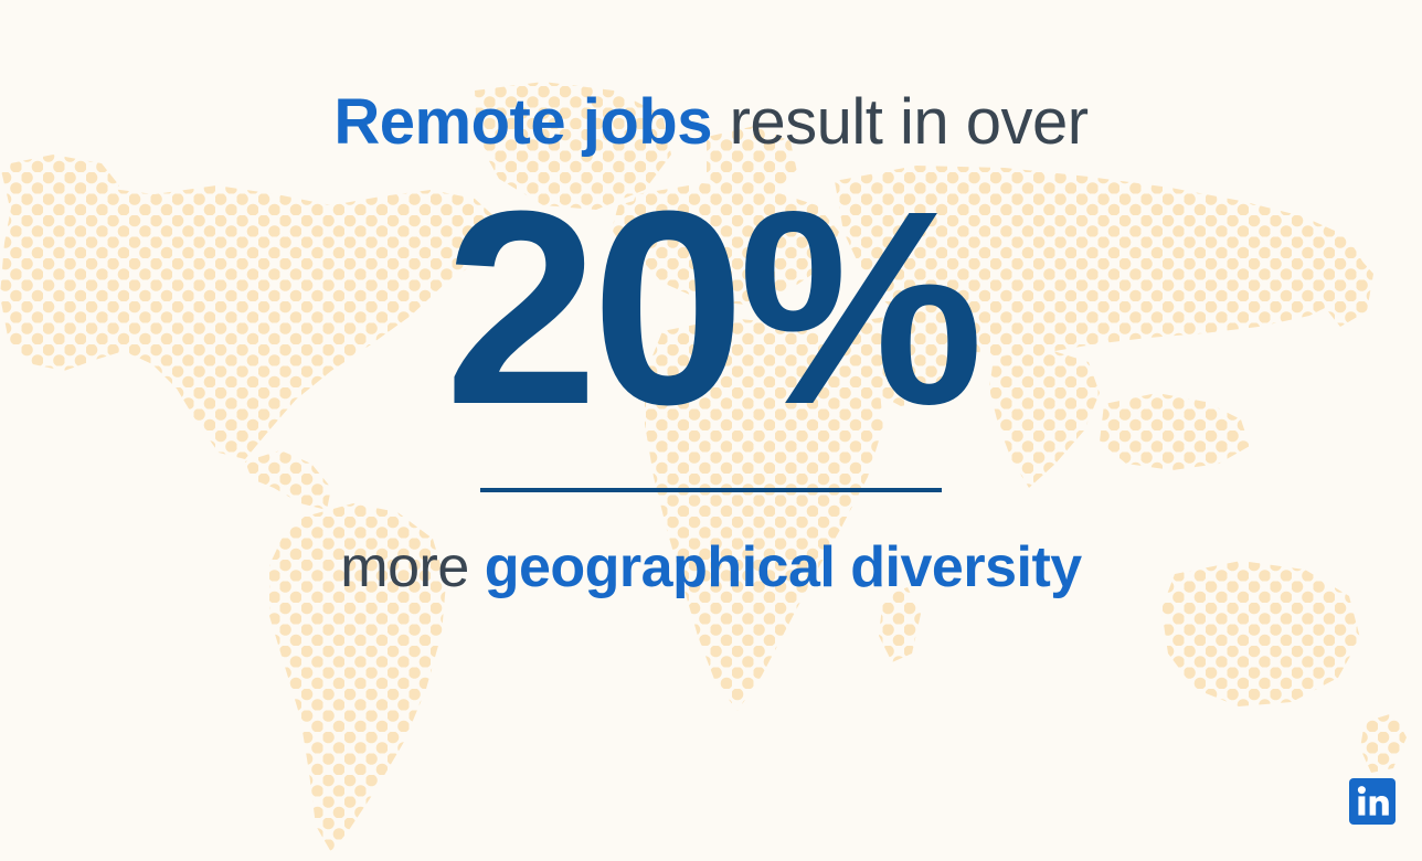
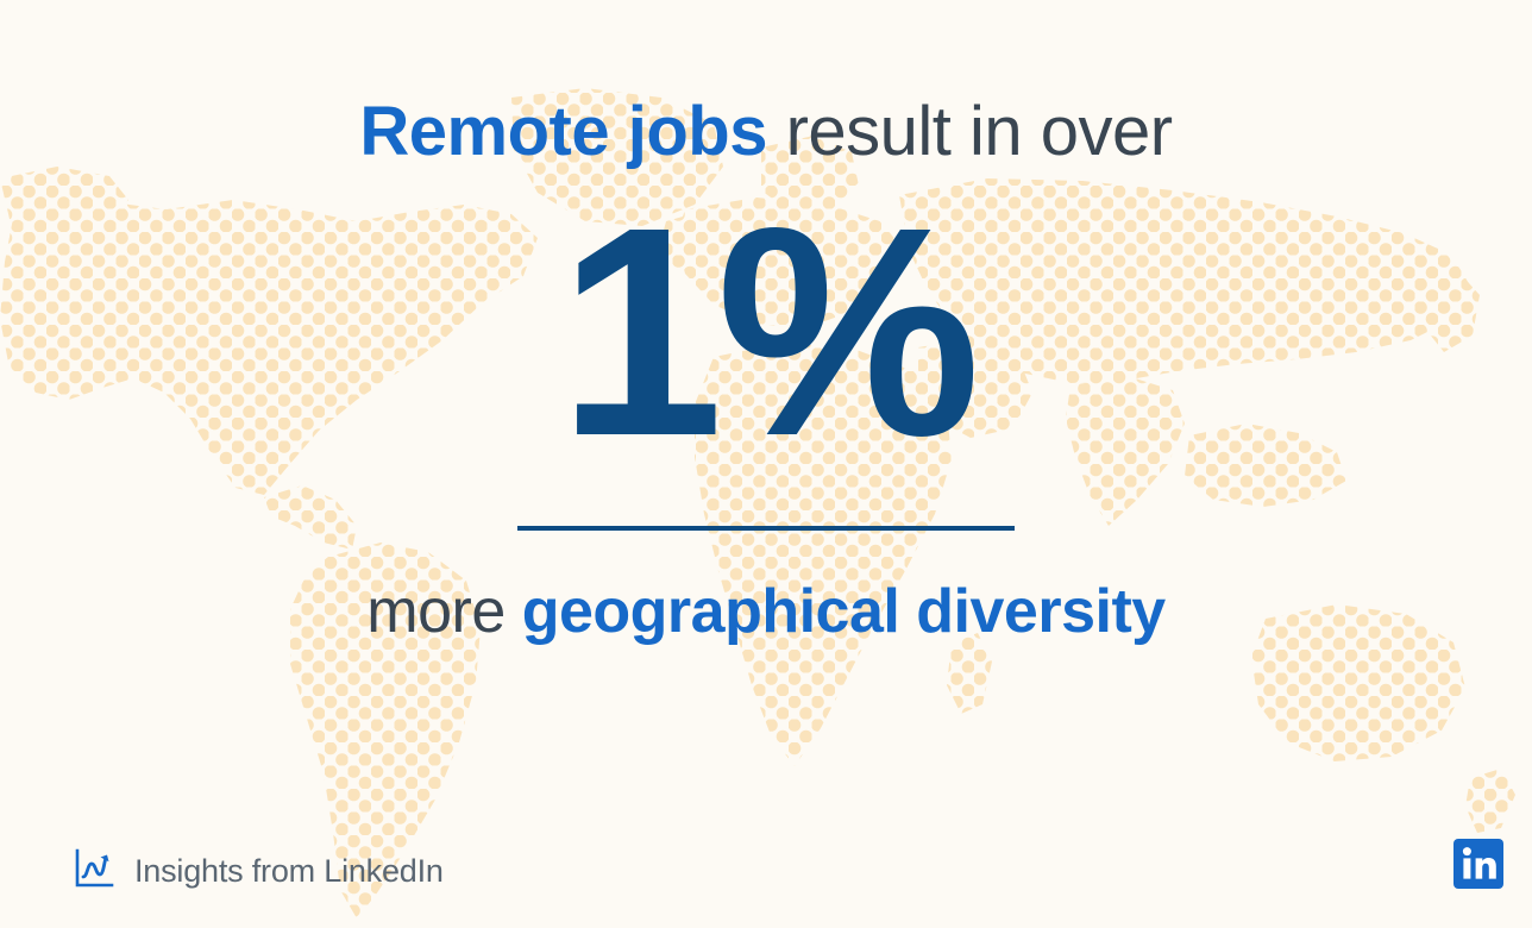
  Remote jobs result in over
- 20%
+ 1%
  more geographical diversity
+ Insights from LinkedIn
